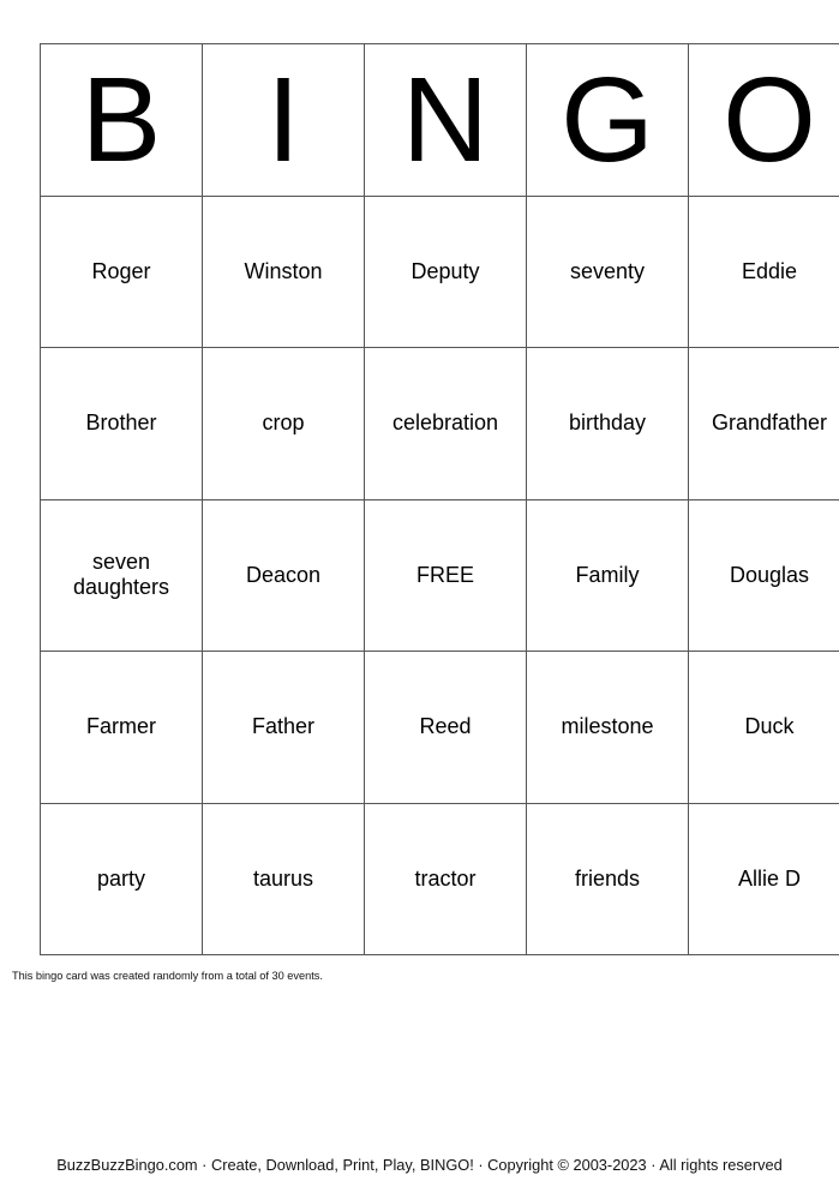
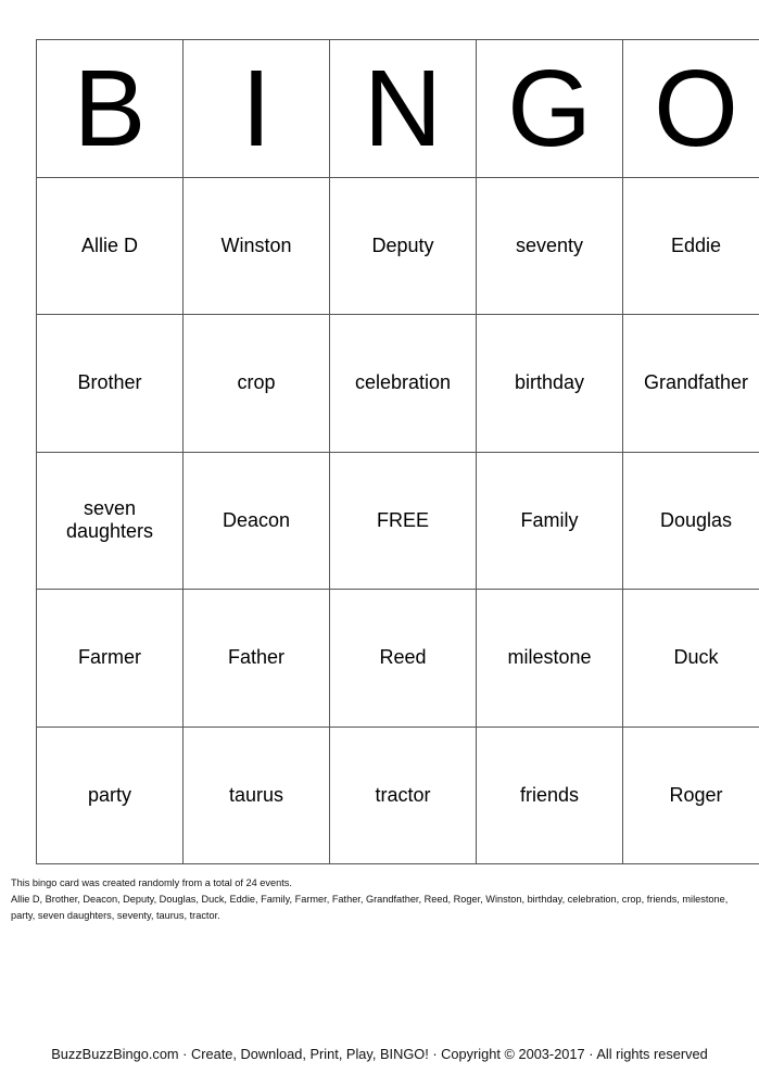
  B	I	N	G	O
- Roger	Winston	Deputy	seventy	Eddie
+ Allie D	Winston	Deputy	seventy	Eddie
  Brother	crop	celebration	birthday	Grandfather
  seven daughters	Deacon	FREE	Family	Douglas
  Farmer	Father	Reed	milestone	Duck
- party	taurus	tractor	friends	Allie D
+ party	taurus	tractor	friends	Roger
- This bingo card was created randomly from a total of 30 events.
+ This bingo card was created randomly from a total of 24 events.
+ Allie D, Brother, Deacon, Deputy, Douglas, Duck, Eddie, Family, Farmer, Father, Grandfather, Reed, Roger, Winston, birthday, celebration, crop, friends, milestone, party, seven daughters, seventy, taurus, tractor.
- BuzzBuzzBingo.com · Create, Download, Print, Play, BINGO! · Copyright © 2003-2023 · All rights reserved
+ BuzzBuzzBingo.com · Create, Download, Print, Play, BINGO! · Copyright © 2003-2017 · All rights reserved
